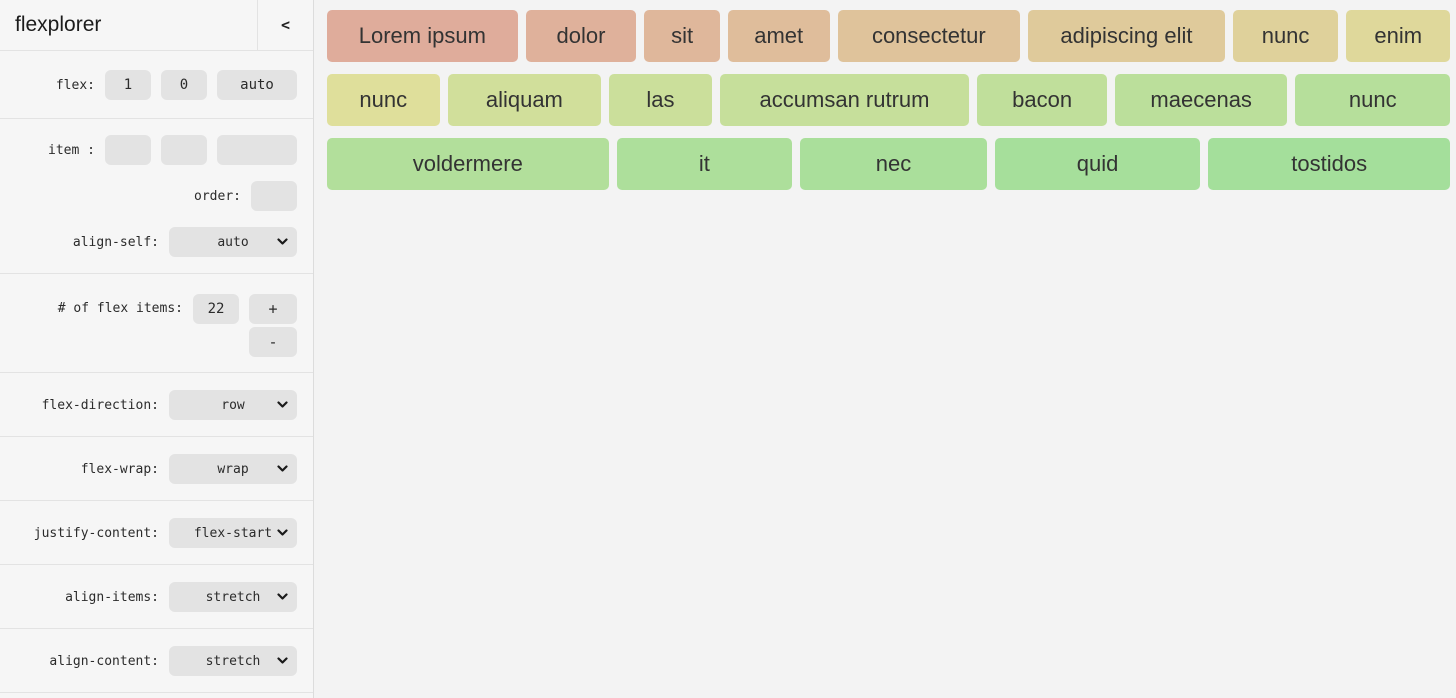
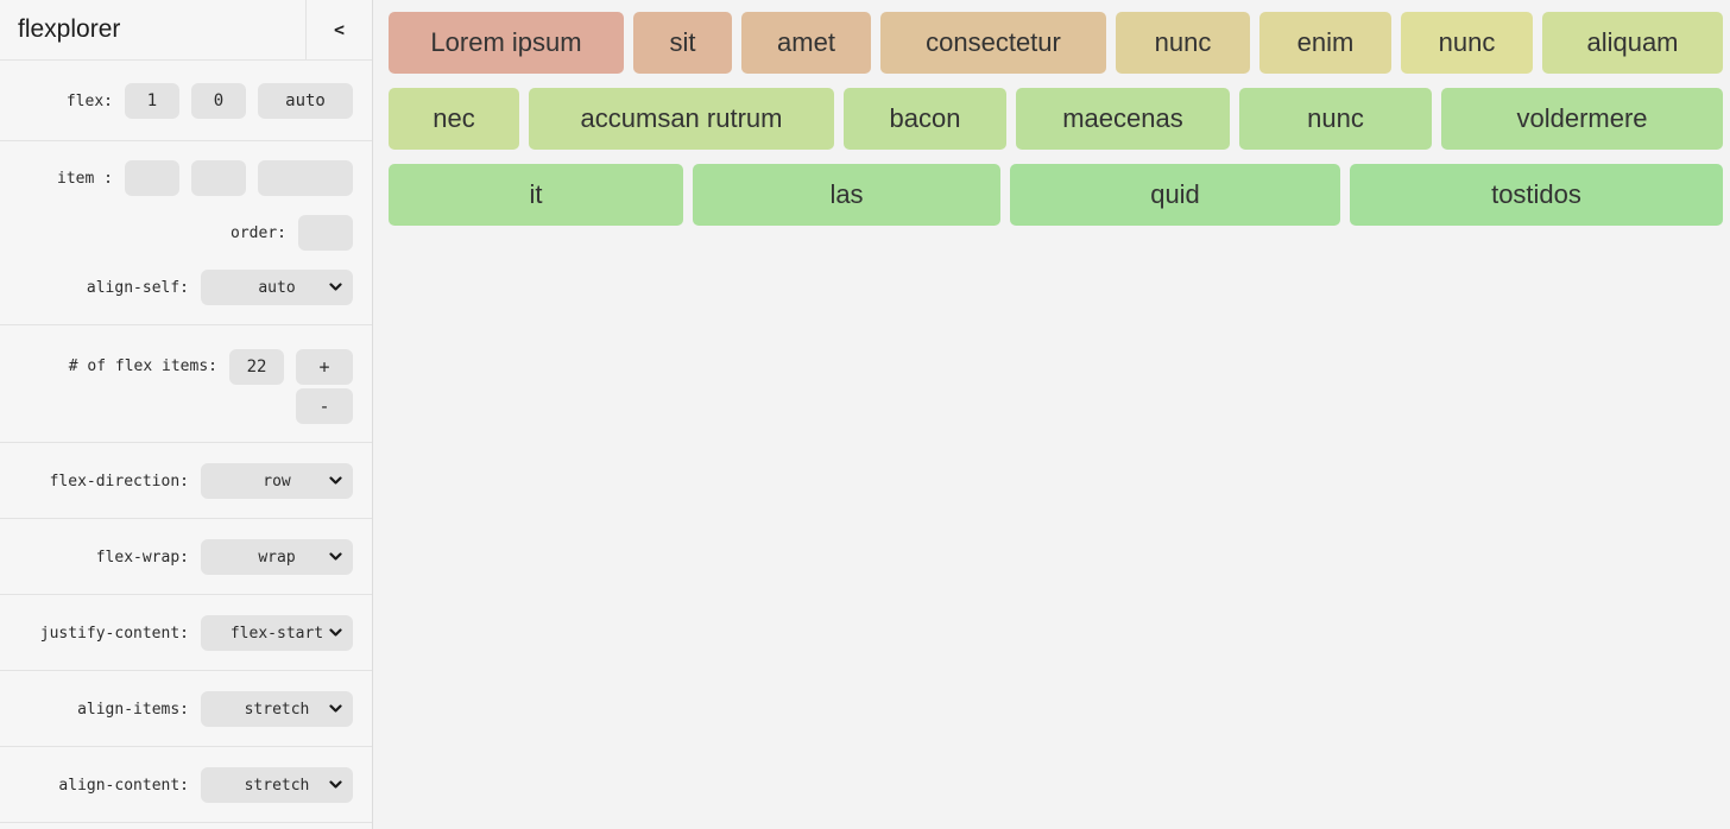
  flexplorer
  <
  flex:
  1
  0
  auto
  item :
  order:
  align-self:
  auto
  # of flex items:
  22
  +
  -
  flex-direction:
  row
  flex-wrap:
  wrap
  justify-content:
  flex-start
  align-items:
  stretch
  align-content:
  stretch
  Lorem ipsum
- dolor
  sit
  amet
  consectetur
- adipiscing elit
  nunc
  enim
  nunc
  aliquam
- las
+ nec
  accumsan rutrum
  bacon
  maecenas
  nunc
  voldermere
  it
- nec
+ las
  quid
  tostidos
